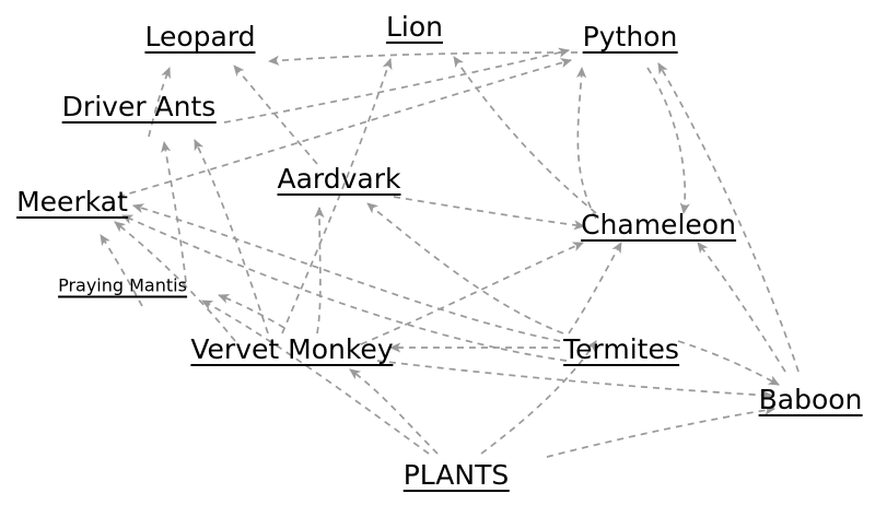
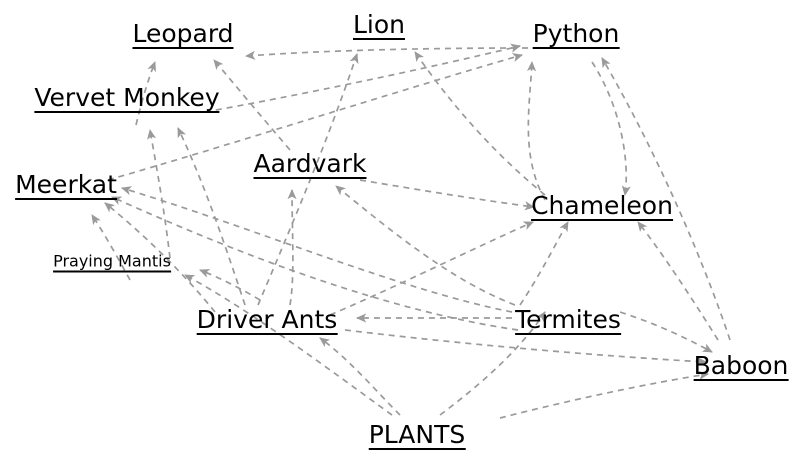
  Leopard
  Lion
  Python
- Driver Ants
+ Vervet Monkey
  Aardvark
  Chameleon
  Meerkat
  Praying Mantis
- Vervet Monkey
+ Driver Ants
  Termites
  Baboon
  PLANTS
